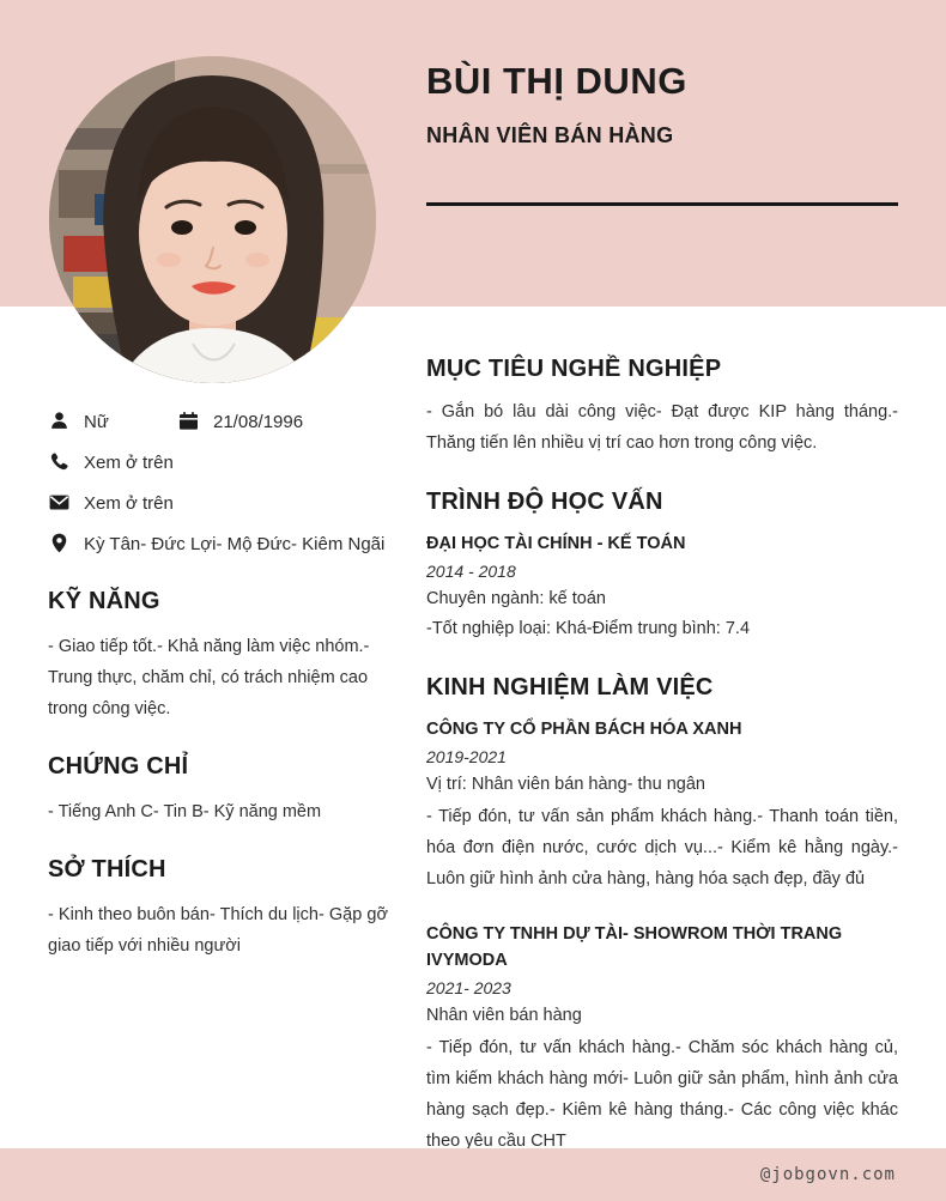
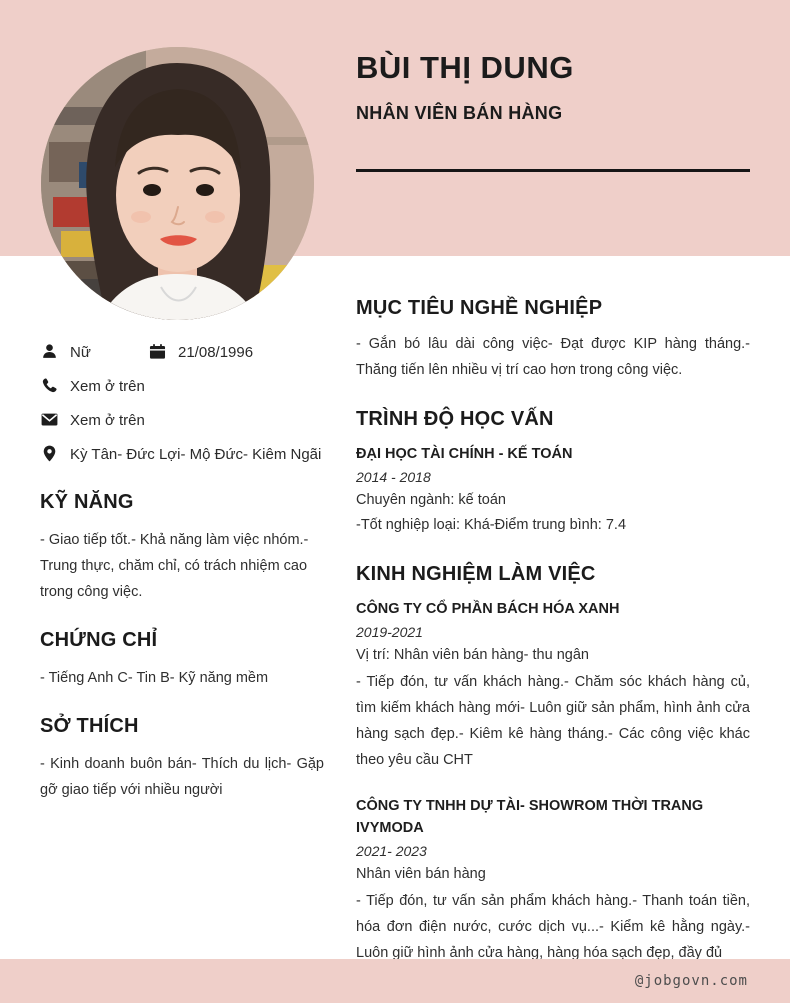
  BÙI THỊ DUNG
  NHÂN VIÊN BÁN HÀNG
  Nữ
  21/08/1996
  Xem ở trên
  Xem ở trên
  Kỳ Tân- Đức Lợi- Mộ Đức- Kiêm Ngãi
  KỸ NĂNG
  - Giao tiếp tốt.- Khả năng làm việc nhóm.- Trung thực, chăm chỉ, có trách nhiệm cao trong công việc.
  CHỨNG CHỈ
  - Tiếng Anh C- Tin B- Kỹ năng mềm
  SỞ THÍCH
- - Kinh theo buôn bán- Thích du lịch- Gặp gỡ giao tiếp với nhiều người
+ - Kinh doanh buôn bán- Thích du lịch- Gặp gỡ giao tiếp với nhiều người
  MỤC TIÊU NGHỀ NGHIỆP
  - Gắn bó lâu dài công việc- Đạt được KIP hàng tháng.- Thăng tiến lên nhiều vị trí cao hơn trong công việc.
  TRÌNH ĐỘ HỌC VẤN
  ĐẠI HỌC TÀI CHÍNH - KẾ TOÁN
  2014 - 2018
  Chuyên ngành: kế toán
  -Tốt nghiệp loại: Khá-Điểm trung bình: 7.4
  KINH NGHIỆM LÀM VIỆC
  CÔNG TY CỔ PHẦN BÁCH HÓA XANH
  2019-2021
  Vị trí: Nhân viên bán hàng- thu ngân
- - Tiếp đón, tư vấn sản phẩm khách hàng.- Thanh toán tiền, hóa đơn điện nước, cước dịch vụ...- Kiểm kê hằng ngày.- Luôn giữ hình ảnh cửa hàng, hàng hóa sạch đẹp, đầy đủ
+ - Tiếp đón, tư vấn khách hàng.- Chăm sóc khách hàng củ, tìm kiếm khách hàng mới- Luôn giữ sản phẩm, hình ảnh cửa hàng sạch đẹp.- Kiêm kê hàng tháng.- Các công việc khác theo yêu cầu CHT
  CÔNG TY TNHH DỰ TÀI- SHOWROM THỜI TRANG IVYMODA
  2021- 2023
  Nhân viên bán hàng
- - Tiếp đón, tư vấn khách hàng.- Chăm sóc khách hàng củ, tìm kiếm khách hàng mới- Luôn giữ sản phẩm, hình ảnh cửa hàng sạch đẹp.- Kiêm kê hàng tháng.- Các công việc khác theo yêu cầu CHT
+ - Tiếp đón, tư vấn sản phẩm khách hàng.- Thanh toán tiền, hóa đơn điện nước, cước dịch vụ...- Kiểm kê hằng ngày.- Luôn giữ hình ảnh cửa hàng, hàng hóa sạch đẹp, đầy đủ
  @jobgovn.com
